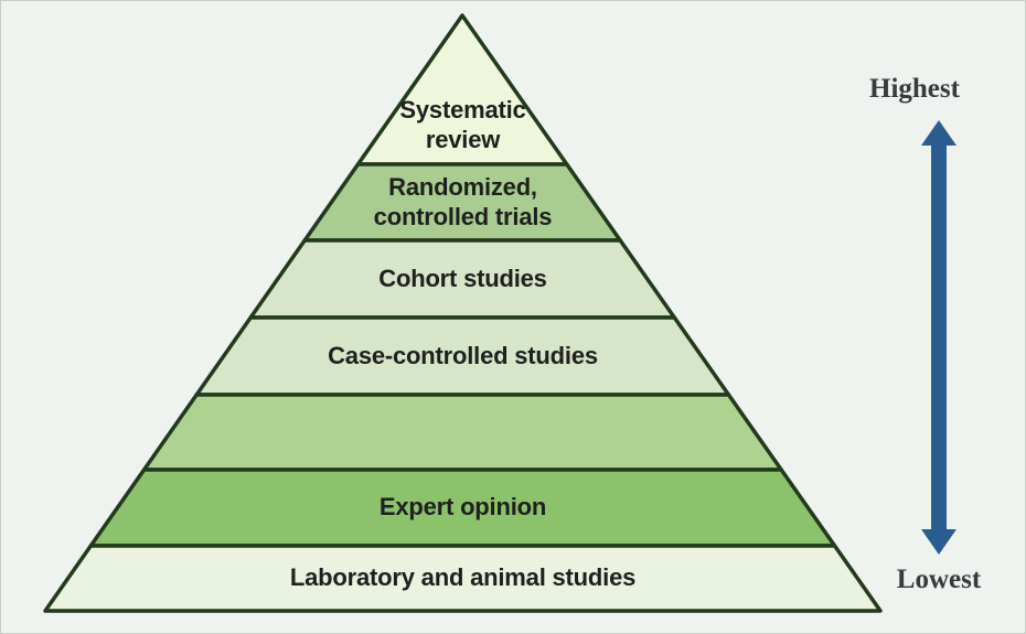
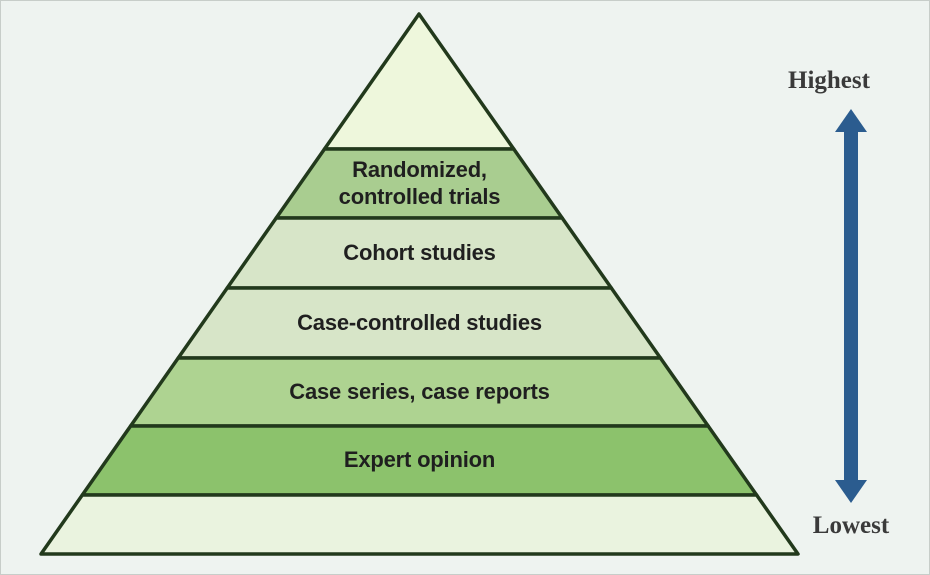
- Systematic
- review
  Randomized,
  controlled trials
  Cohort studies
  Case-controlled studies
+ Case series, case reports
  Expert opinion
- Laboratory and animal studies
  Highest
  Lowest
